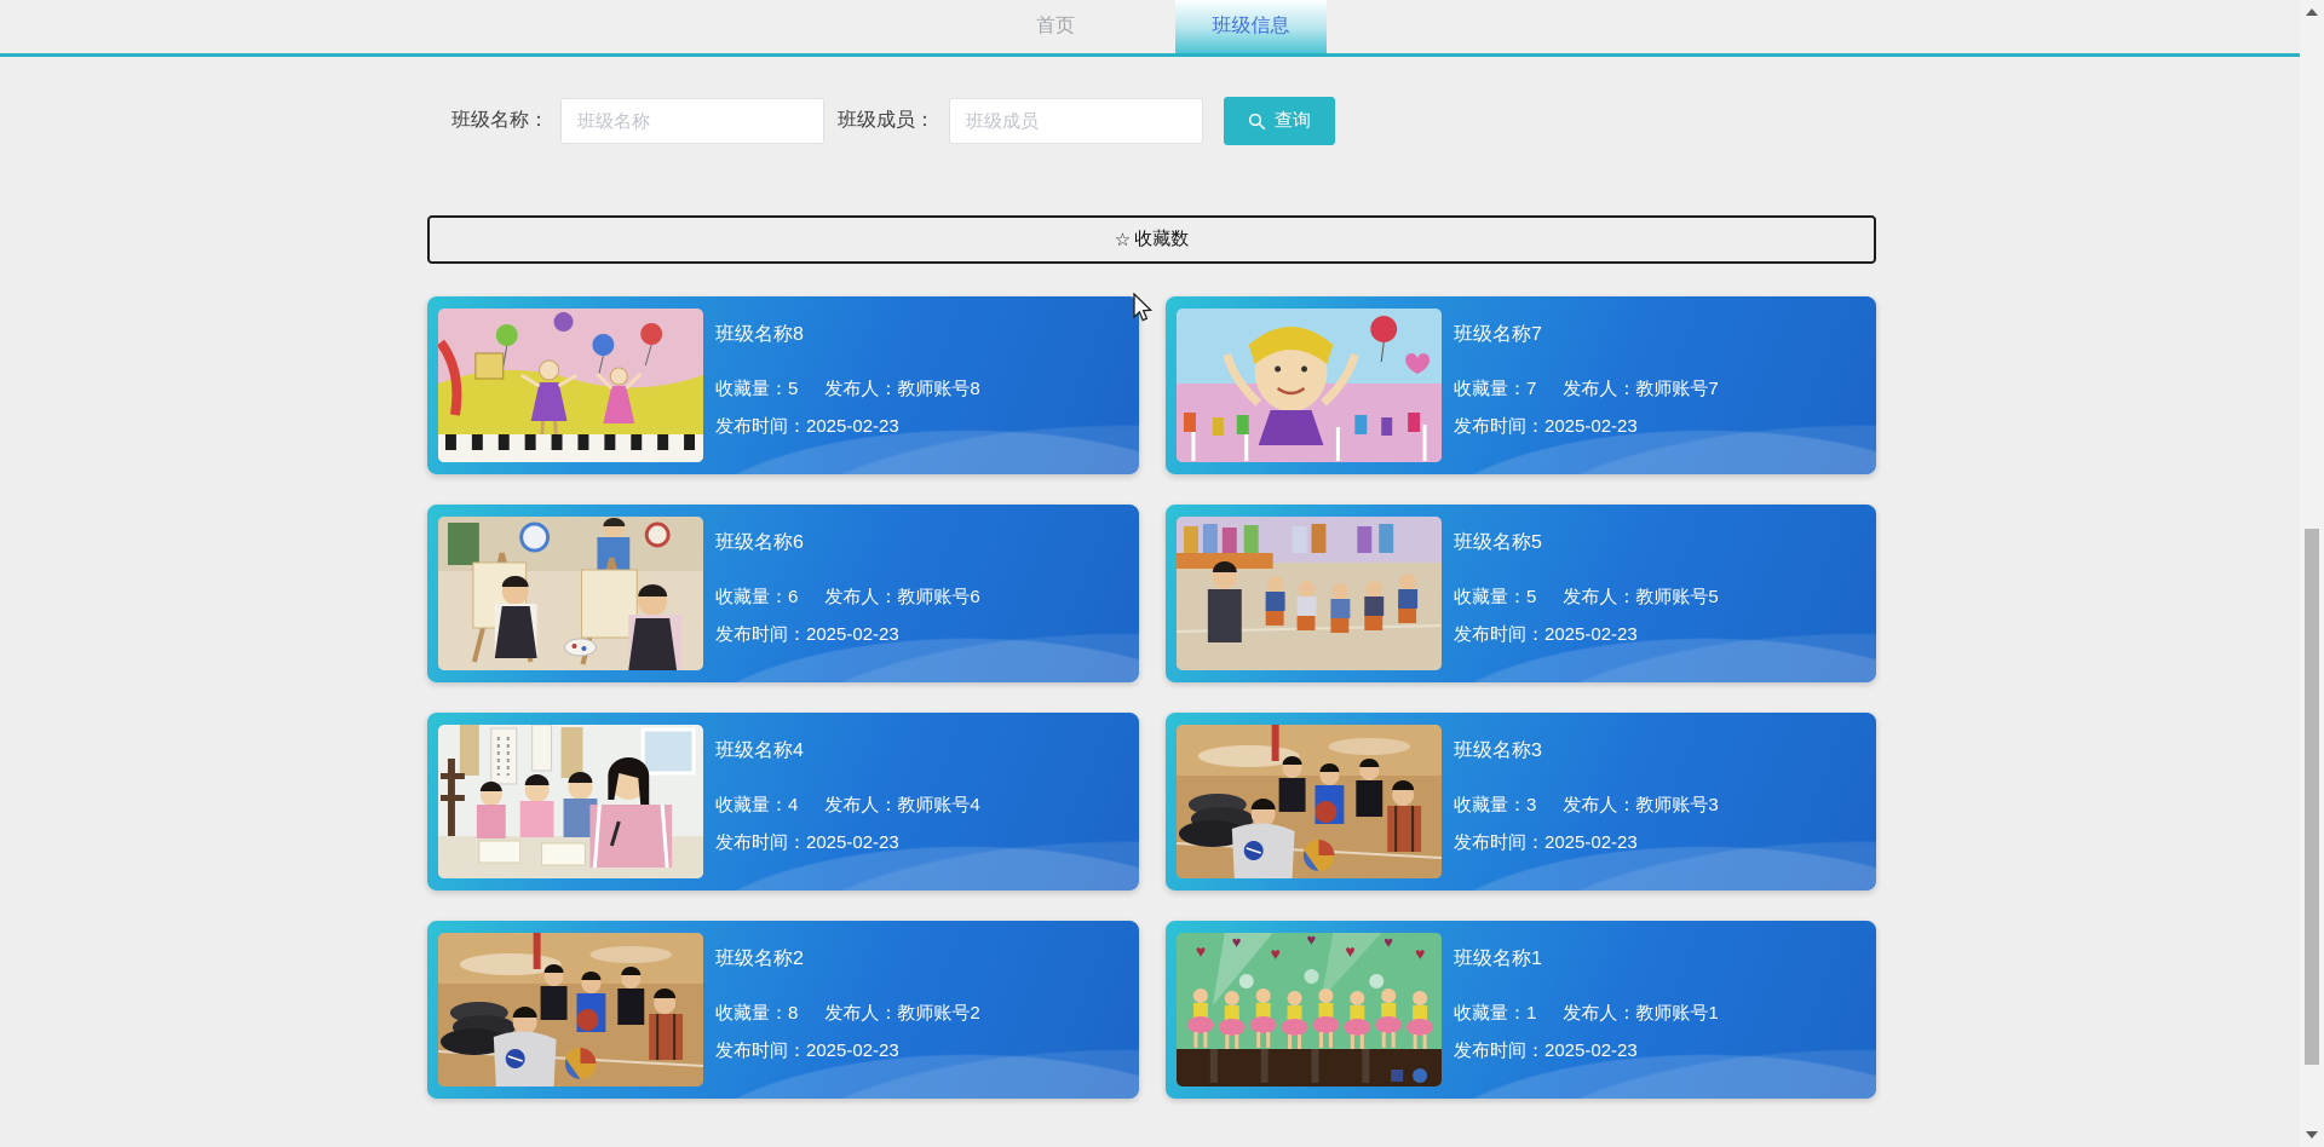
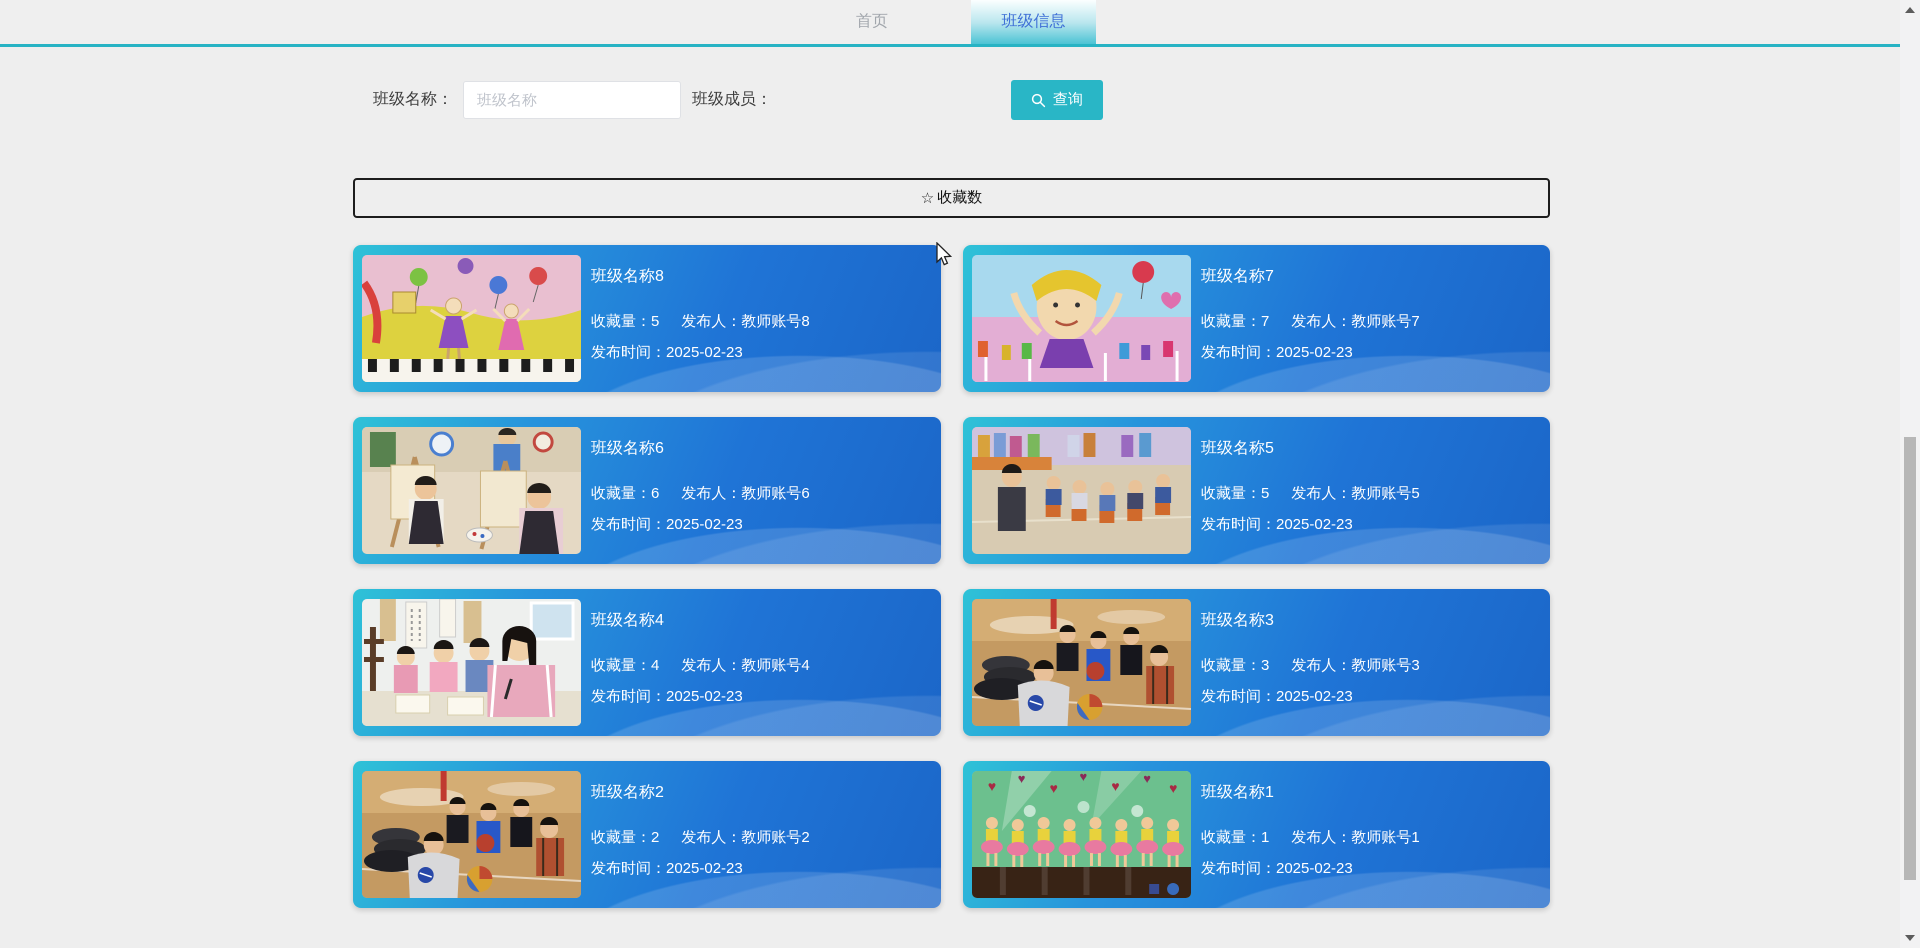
  首页
  班级信息
  班级名称：
  班级名称
  班级成员：
- 班级成员
  查询
  ☆
  收藏数
  班级名称8
  收藏量：5 发布人：教师账号8
  发布时间：2025-02-23
  班级名称7
  收藏量：7 发布人：教师账号7
  发布时间：2025-02-23
  班级名称6
  收藏量：6 发布人：教师账号6
  发布时间：2025-02-23
  班级名称5
  收藏量：5 发布人：教师账号5
  发布时间：2025-02-23
  班级名称4
  收藏量：4 发布人：教师账号4
  发布时间：2025-02-23
  班级名称3
  收藏量：3 发布人：教师账号3
  发布时间：2025-02-23
  班级名称2
- 收藏量：8 发布人：教师账号2
+ 收藏量：2 发布人：教师账号2
  发布时间：2025-02-23
  ♥
  ♥
  ♥
  ♥
  ♥
  ♥
  ♥
  班级名称1
  收藏量：1 发布人：教师账号1
  发布时间：2025-02-23
